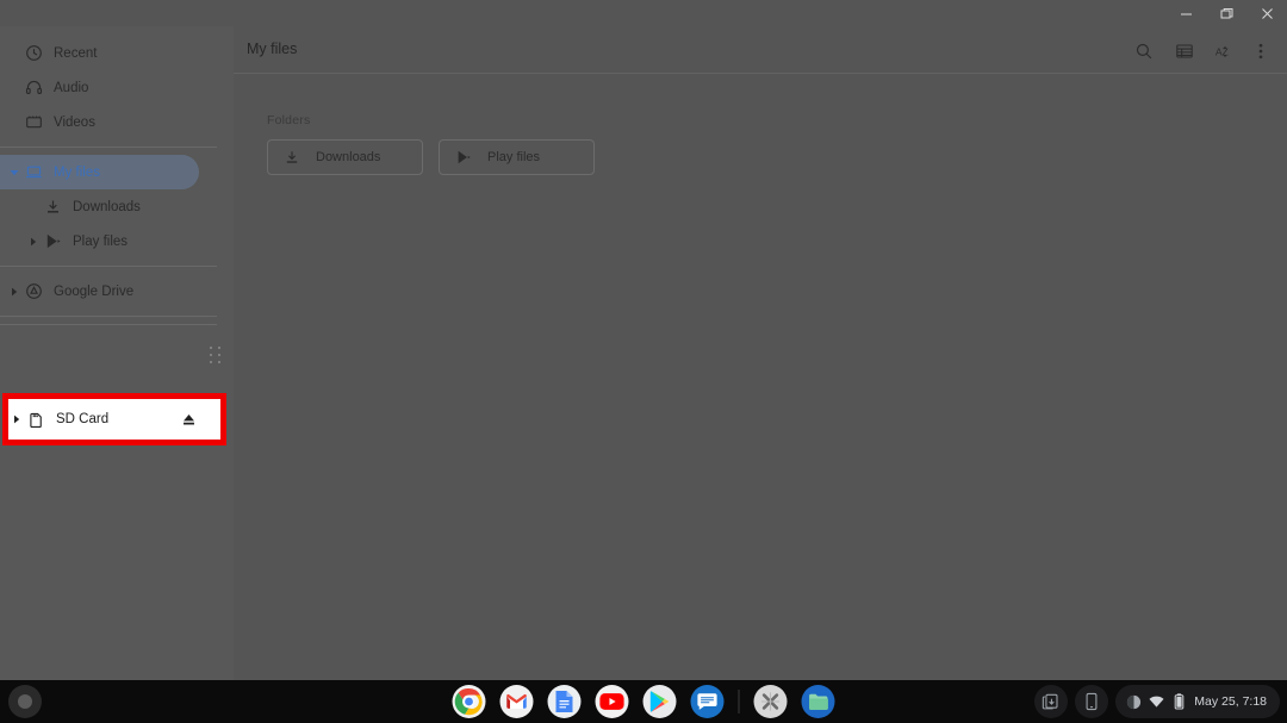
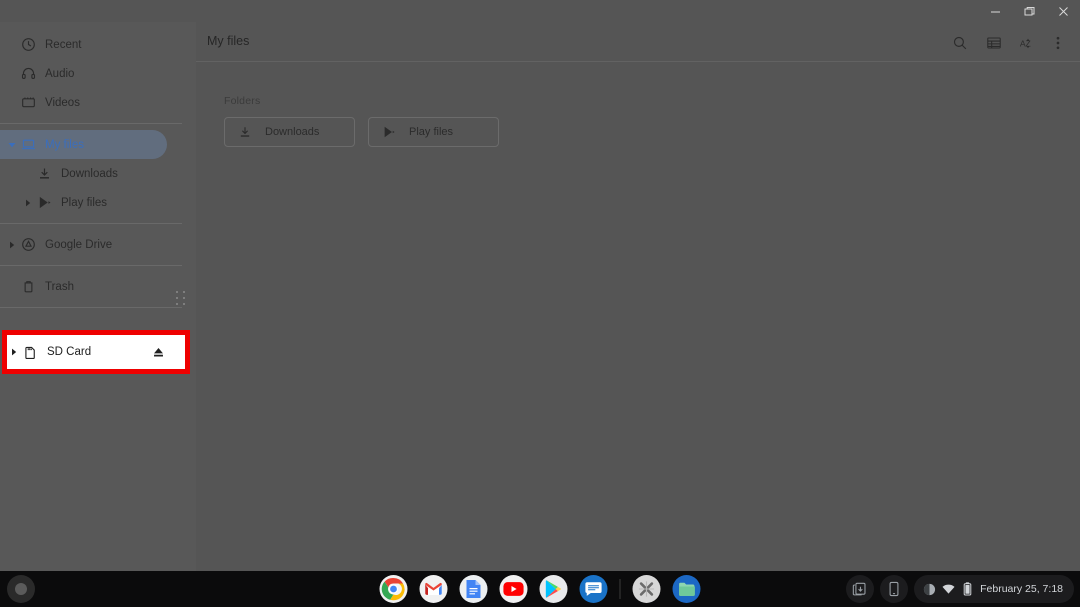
  Recent
  Audio
  Videos
  My files
  Downloads
  Play files
  Google Drive
+ Trash
  My files
  AZ
  Folders
  Downloads
  Play files
  SD Card
- May 25, 7:18
+ February 25, 7:18
